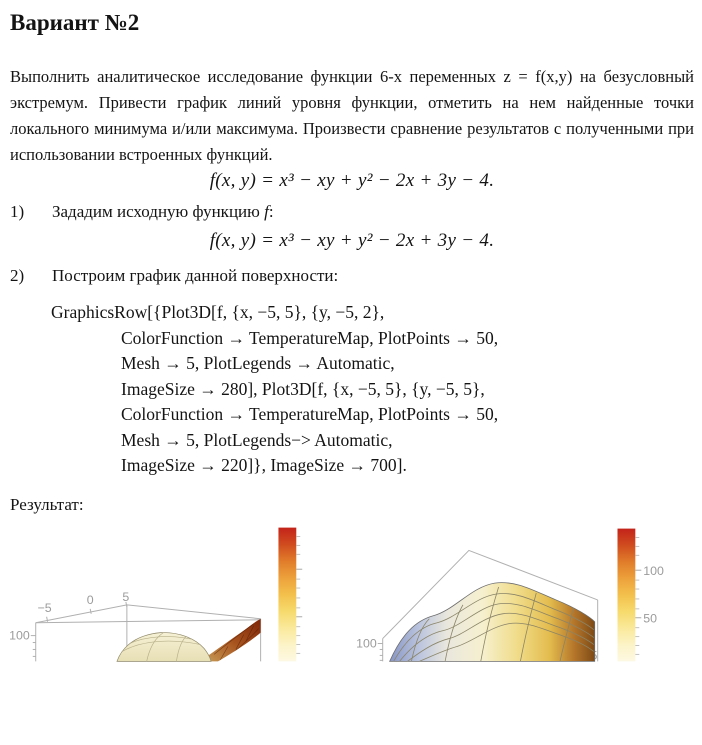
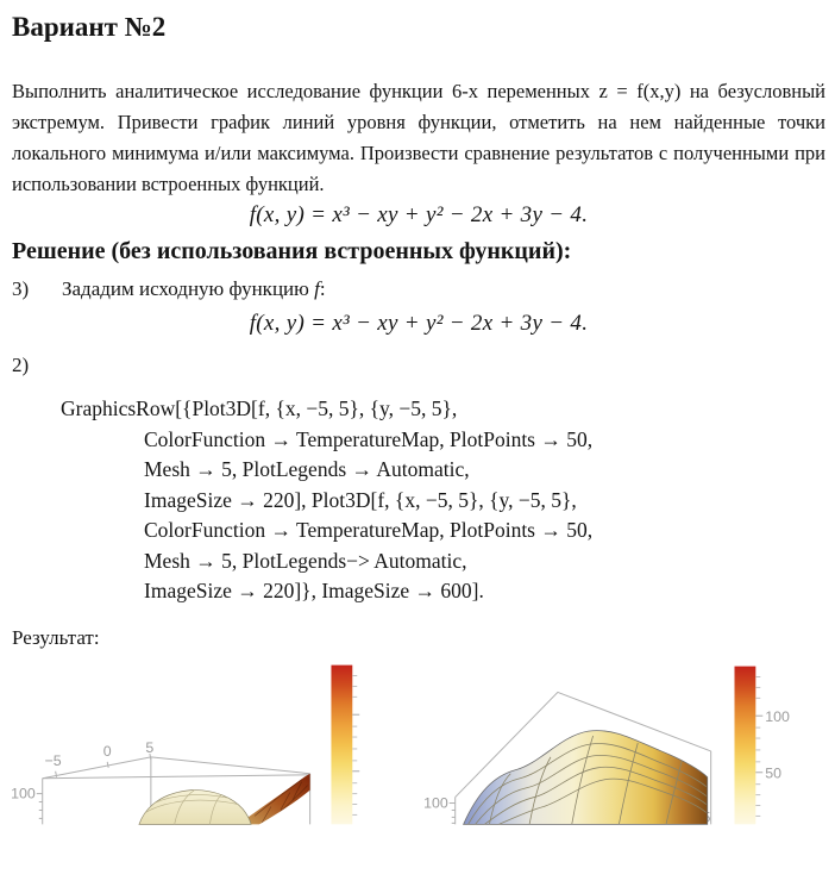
  Вариант №2
  Выполнить аналитическое исследование функции 6-х переменных z = f(x,y) на безусловный экстремум. Привести график линий уровня функции, отметить на нем найденные точки локального минимума и/или максимума. Произвести сравнение результатов с полученными при использовании встроенных функций.
  f(x, y) = x³ − xy + y² − 2x + 3y − 4.
+ Решение (без использования встроенных функций):
- 1)
+ 3)
  Зададим исходную функцию f:
  f(x, y) = x³ − xy + y² − 2x + 3y − 4.
  2)
- Построим график данной поверхности:
- GraphicsRow[{Plot3D[f, {x, −5, 5}, {y, −5, 2},
+ GraphicsRow[{Plot3D[f, {x, −5, 5}, {y, −5, 5},
  ColorFunction → TemperatureMap, PlotPoints → 50,
  Mesh → 5, PlotLegends → Automatic,
- ImageSize → 280], Plot3D[f, {x, −5, 5}, {y, −5, 5},
+ ImageSize → 220], Plot3D[f, {x, −5, 5}, {y, −5, 5},
  ColorFunction → TemperatureMap, PlotPoints → 50,
  Mesh → 5, PlotLegends−> Automatic,
- ImageSize → 220]}, ImageSize → 700].
+ ImageSize → 220]}, ImageSize → 600].
  Результат:
  −5
  0
  5
  100
  100
  100
  50
